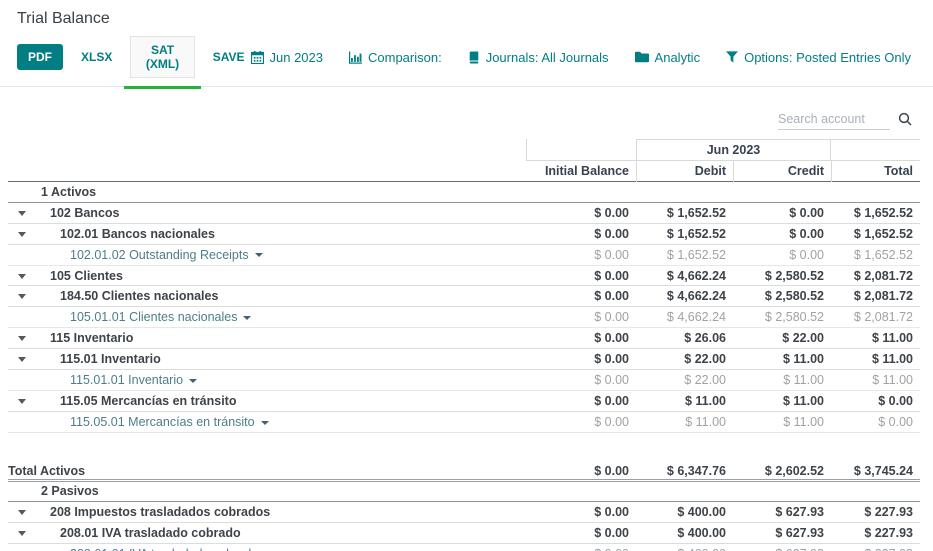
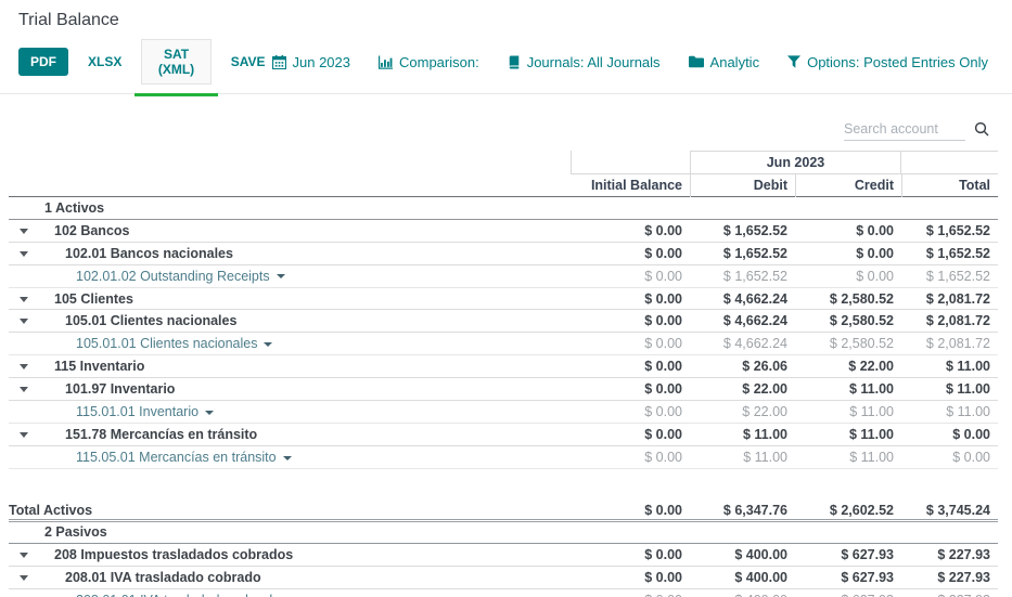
  Trial Balance
  PDF
  XLSX
  SAT (XML)
  SAVE
  Jun 2023
  Comparison:
  Journals: All Journals
  Analytic
  Options: Posted Entries Only
  Search account
  Jun 2023
  Initial Balance
  Debit
  Credit
  Total
  1 Activos
  102 Bancos
  $ 0.00
  $ 1,652.52
  $ 0.00
  $ 1,652.52
  102.01 Bancos nacionales
  $ 0.00
  $ 1,652.52
  $ 0.00
  $ 1,652.52
  102.01.02 Outstanding Receipts
  $ 0.00
  $ 1,652.52
  $ 0.00
  $ 1,652.52
  105 Clientes
  $ 0.00
  $ 4,662.24
  $ 2,580.52
  $ 2,081.72
- 184.50 Clientes nacionales
+ 105.01 Clientes nacionales
  $ 0.00
  $ 4,662.24
  $ 2,580.52
  $ 2,081.72
  105.01.01 Clientes nacionales
  $ 0.00
  $ 4,662.24
  $ 2,580.52
  $ 2,081.72
  115 Inventario
  $ 0.00
  $ 26.06
  $ 22.00
  $ 11.00
- 115.01 Inventario
+ 101.97 Inventario
  $ 0.00
  $ 22.00
  $ 11.00
  $ 11.00
  115.01.01 Inventario
  $ 0.00
  $ 22.00
  $ 11.00
  $ 11.00
- 115.05 Mercancías en tránsito
+ 151.78 Mercancías en tránsito
  $ 0.00
  $ 11.00
  $ 11.00
  $ 0.00
  115.05.01 Mercancías en tránsito
  $ 0.00
  $ 11.00
  $ 11.00
  $ 0.00
  Total Activos
  $ 0.00
  $ 6,347.76
  $ 2,602.52
  $ 3,745.24
  2 Pasivos
  208 Impuestos trasladados cobrados
  $ 0.00
  $ 400.00
  $ 627.93
  $ 227.93
  208.01 IVA trasladado cobrado
  $ 0.00
  $ 400.00
  $ 627.93
  $ 227.93
